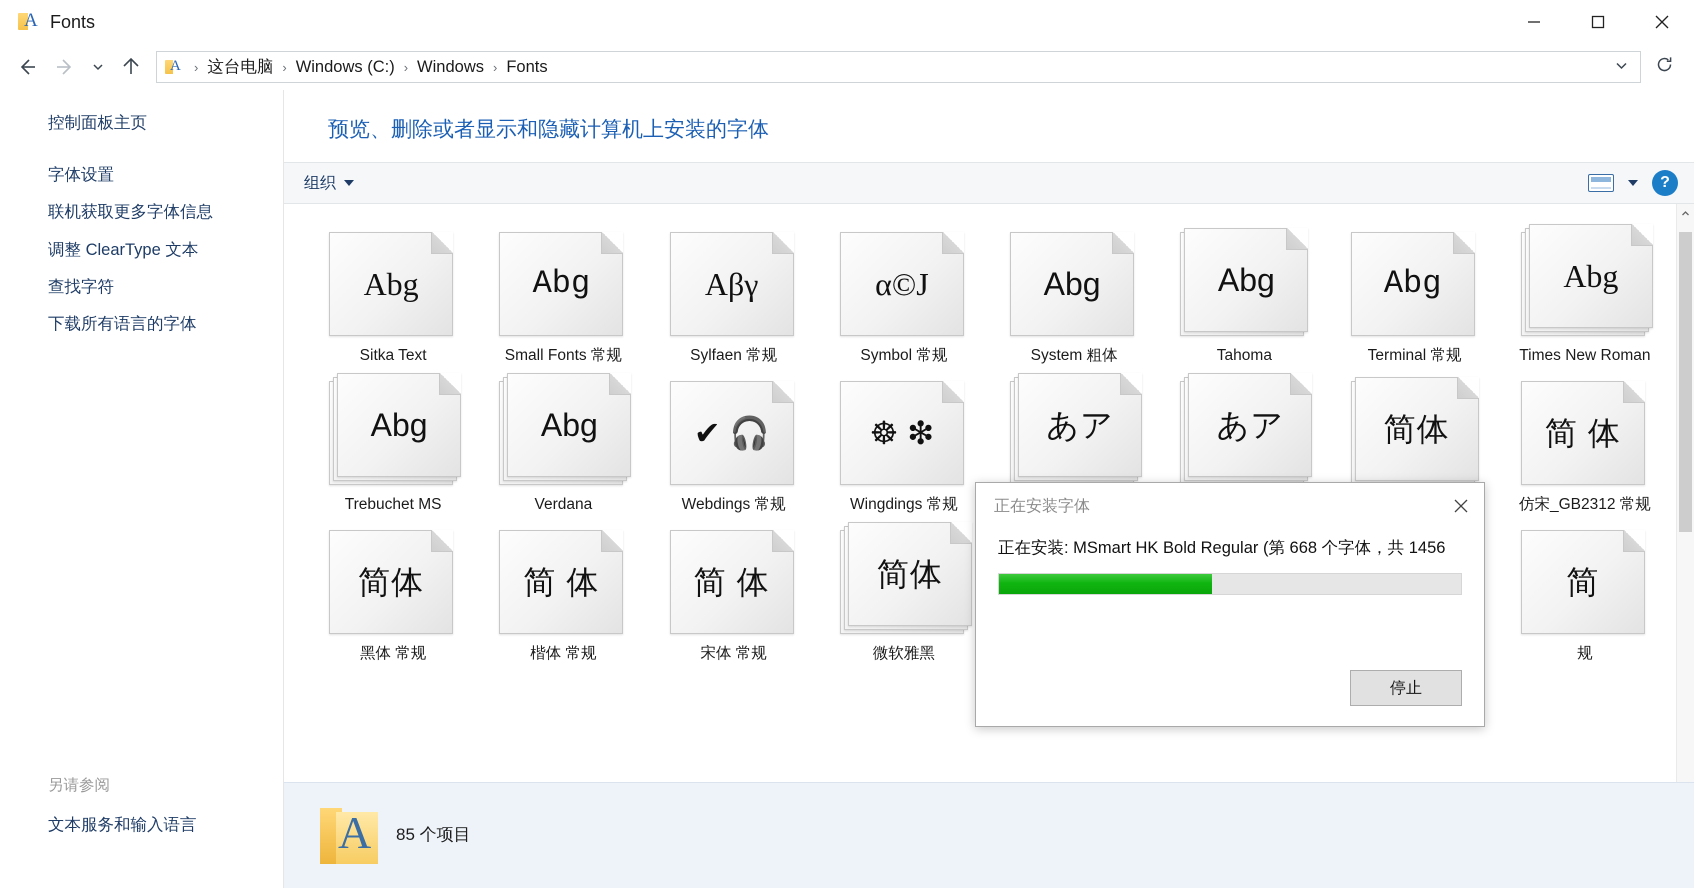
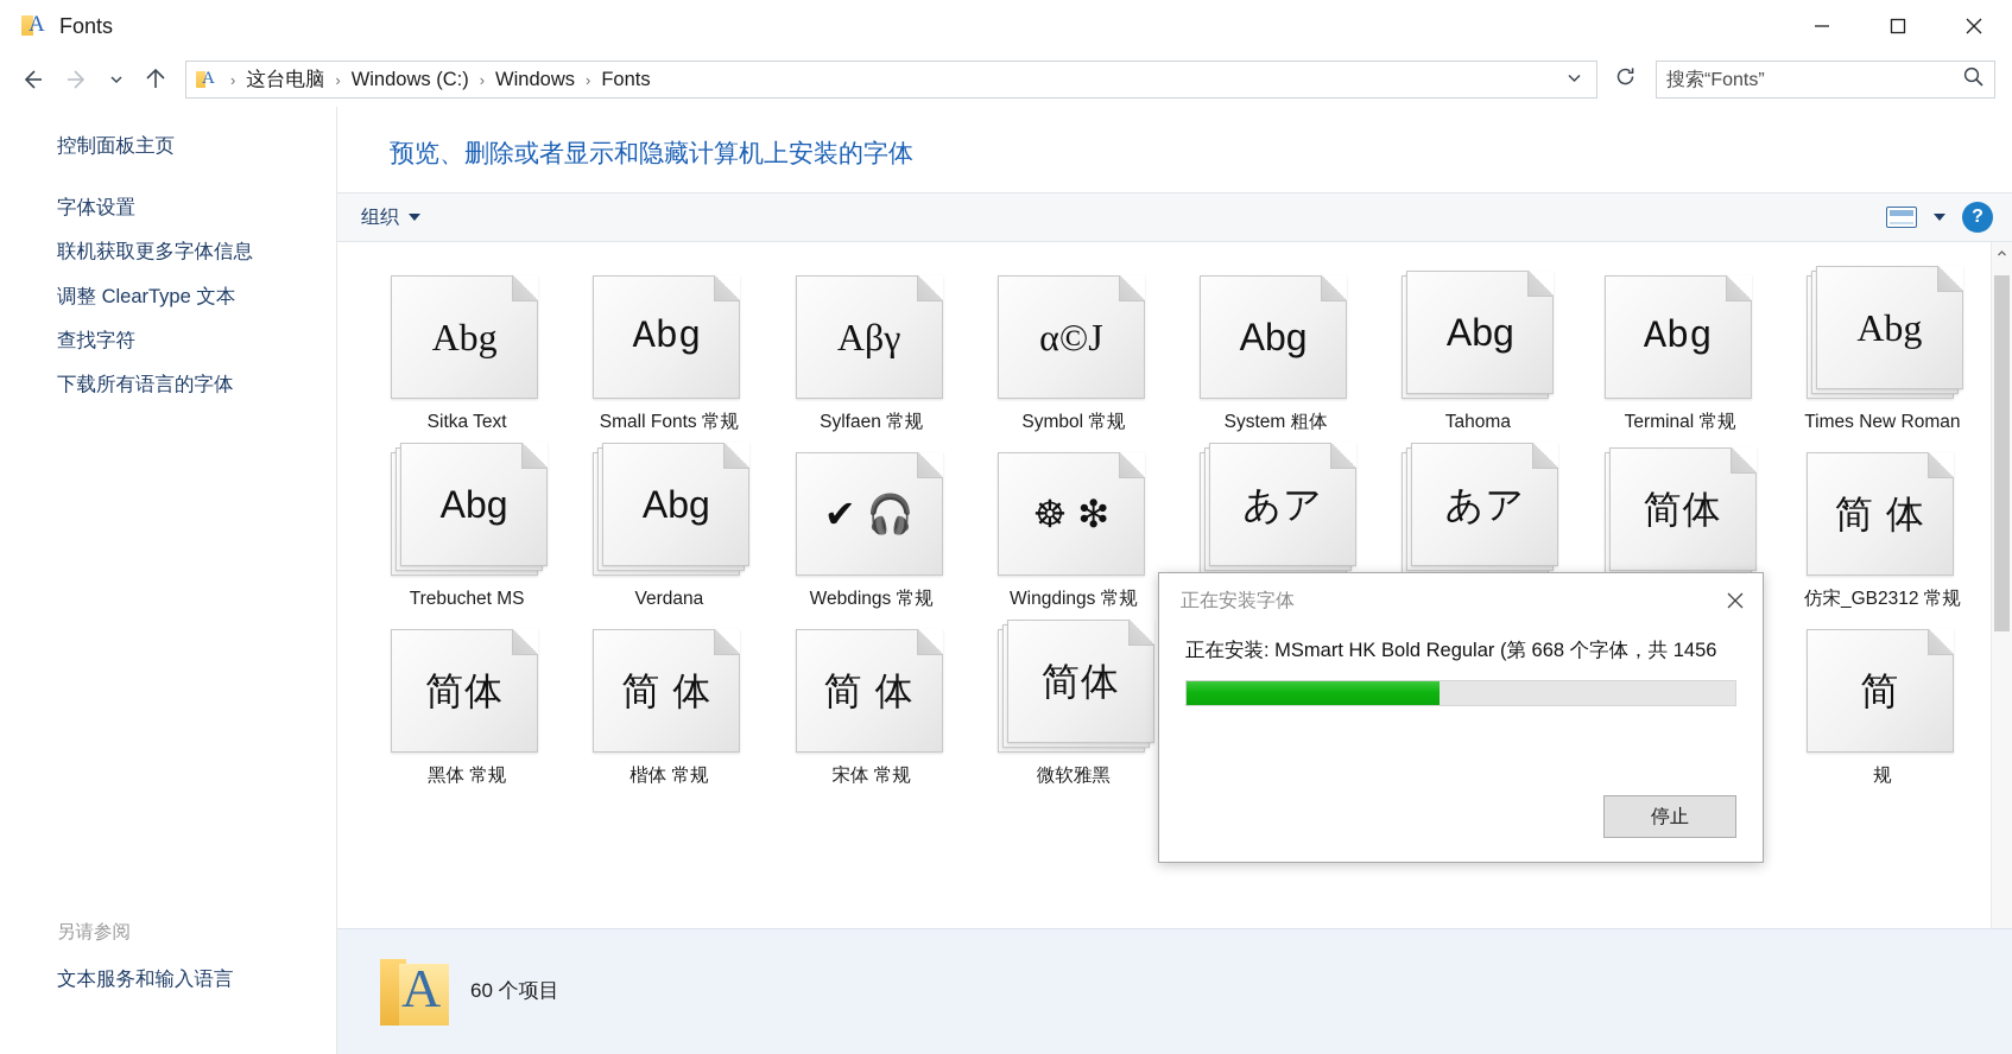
  A
  Fonts
  A
  ›
  这台电脑
  ›
  Windows (C:)
  ›
  Windows
  ›
  Fonts
+ 搜索“Fonts”
  控制面板主页
  字体设置
  联机获取更多字体信息
  调整 ClearType 文本
  查找字符
  下载所有语言的字体
  另请参阅
  文本服务和输入语言
  预览、删除或者显示和隐藏计算机上安装的字体
  组织
  ?
  Abg
  Sitka Text
  Abg
  Small Fonts 常规
  Aβγ
  Sylfaen 常规
  α©J
  Symbol 常规
  Abg
  System 粗体
  Abg
  Tahoma
  Abg
  Terminal 常规
  Abg
  Times New Roman
  Abg
  Trebuchet MS
  Abg
  Verdana
  ✔ 🎧
  Webdings 常规
  ☸ ❇
  Wingdings 常规
  あア
  あア
  简体
  简 体
  仿宋_GB2312 常规
  简体
  黑体 常规
  简 体
  楷体 常规
  简 体
  宋体 常规
  简体
  微软雅黑
  简
  规
  A
- 85 个项目
+ 60 个项目
  正在安装字体
  正在安装: MSmart HK Bold Regular (第 668 个字体，共 1456
  停止
